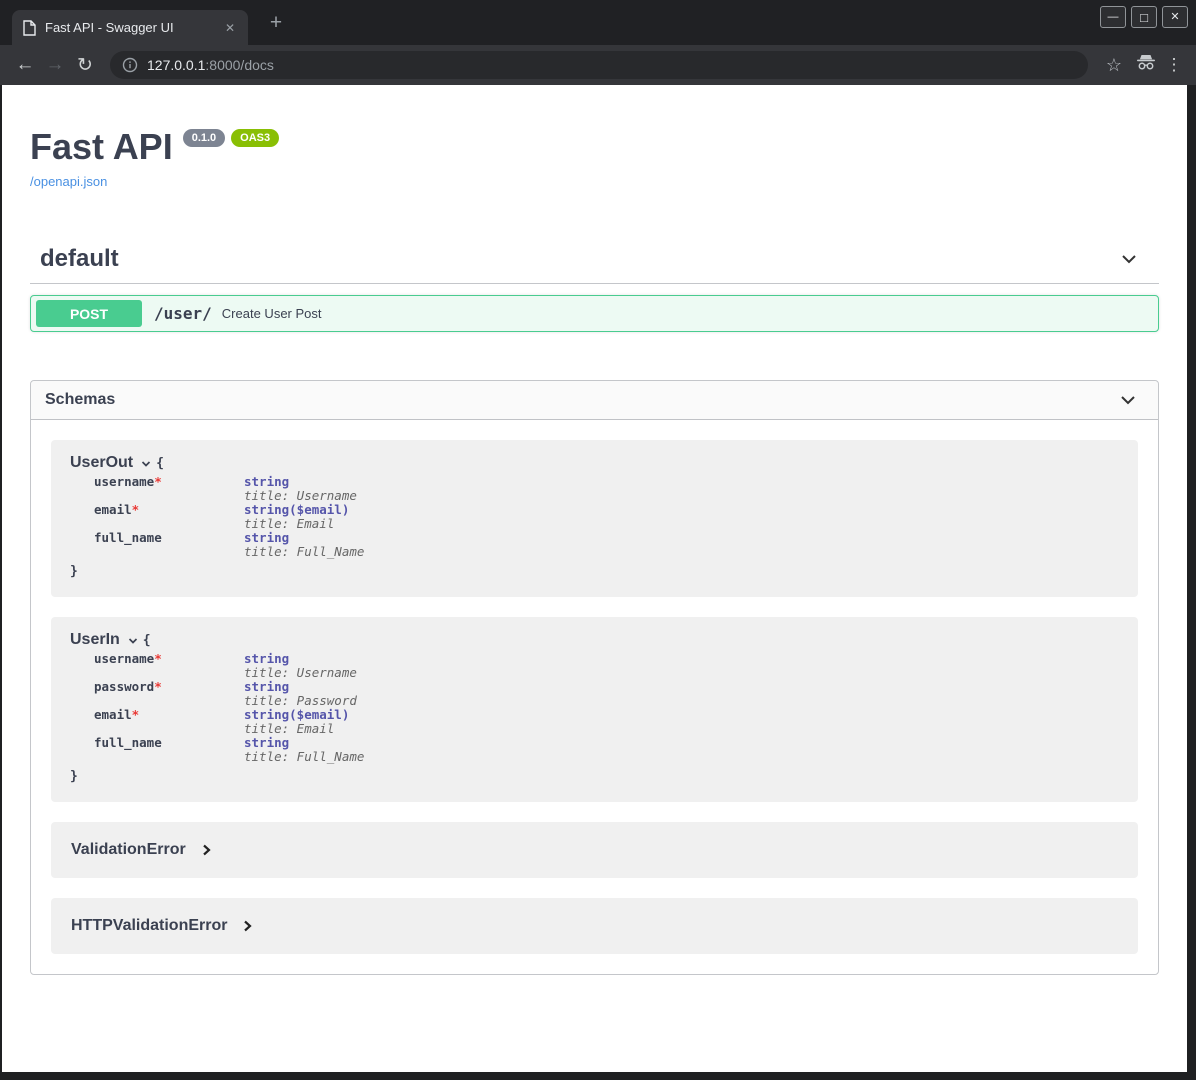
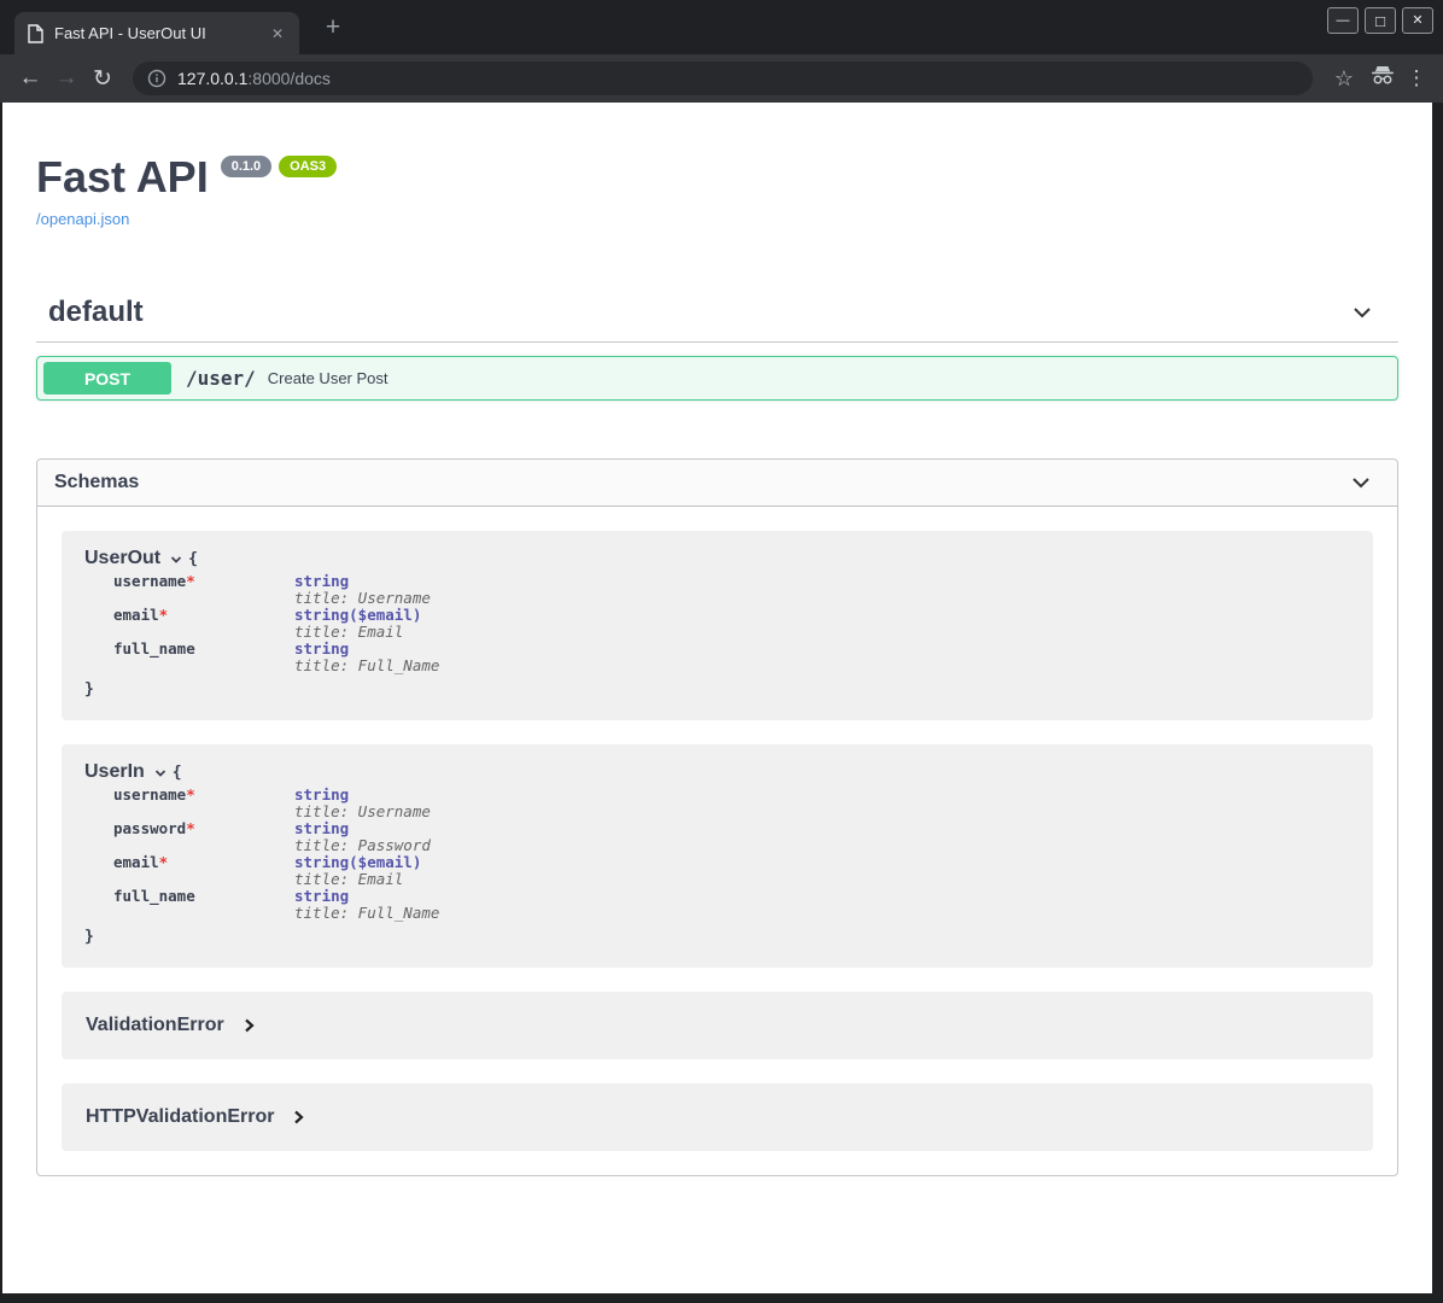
- Fast API - Swagger UI
+ Fast API - UserOut UI
  ✕
  +
  —
  □
  ✕
  ←
  →
  ↻
  127.0.0.1:8000/docs
  ☆
  ⋮
  Fast API 0.1.0 OAS3
  /openapi.json
  default
  POST
  /user/
  Create User Post
  Schemas
  UserOut
  {
  username*	string title: Username
  email*	string($email) title: Email
  full_name	string title: Full_Name
  }
  UserIn
  {
  username*	string title: Username
  password*	string title: Password
  email*	string($email) title: Email
  full_name	string title: Full_Name
  }
  ValidationError
  HTTPValidationError
